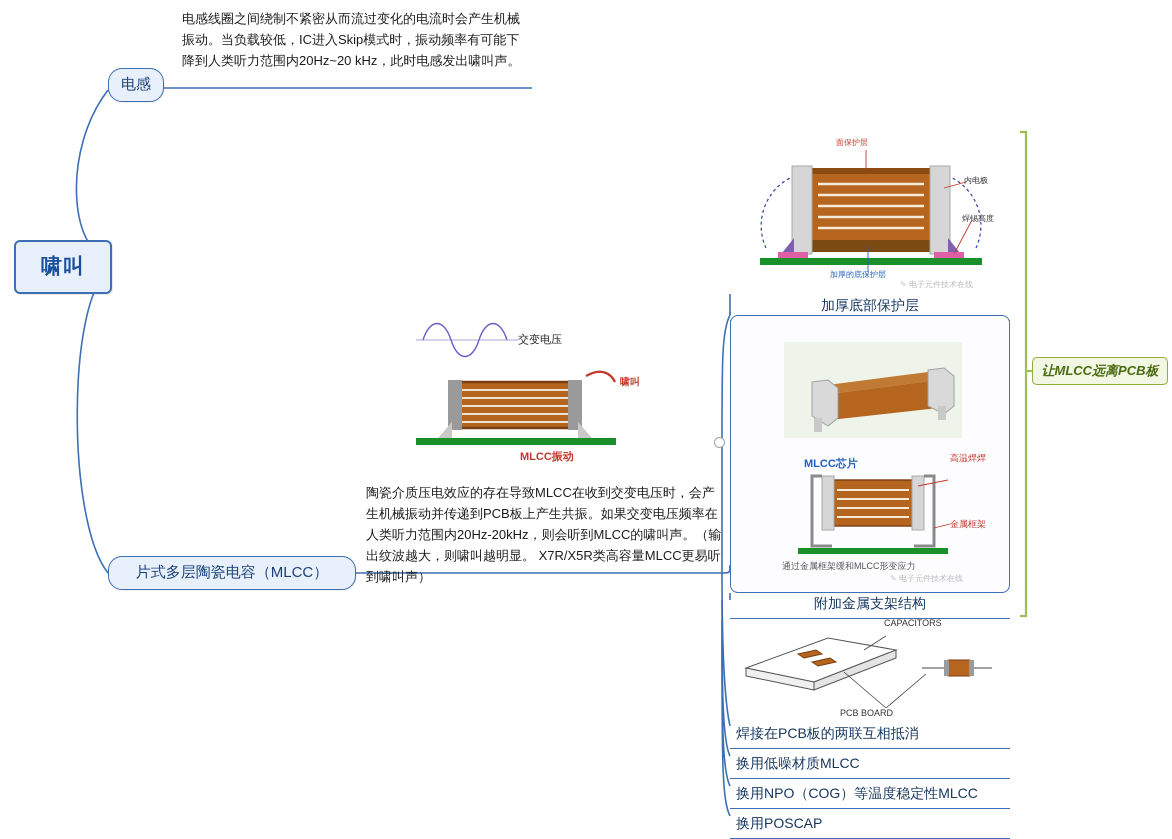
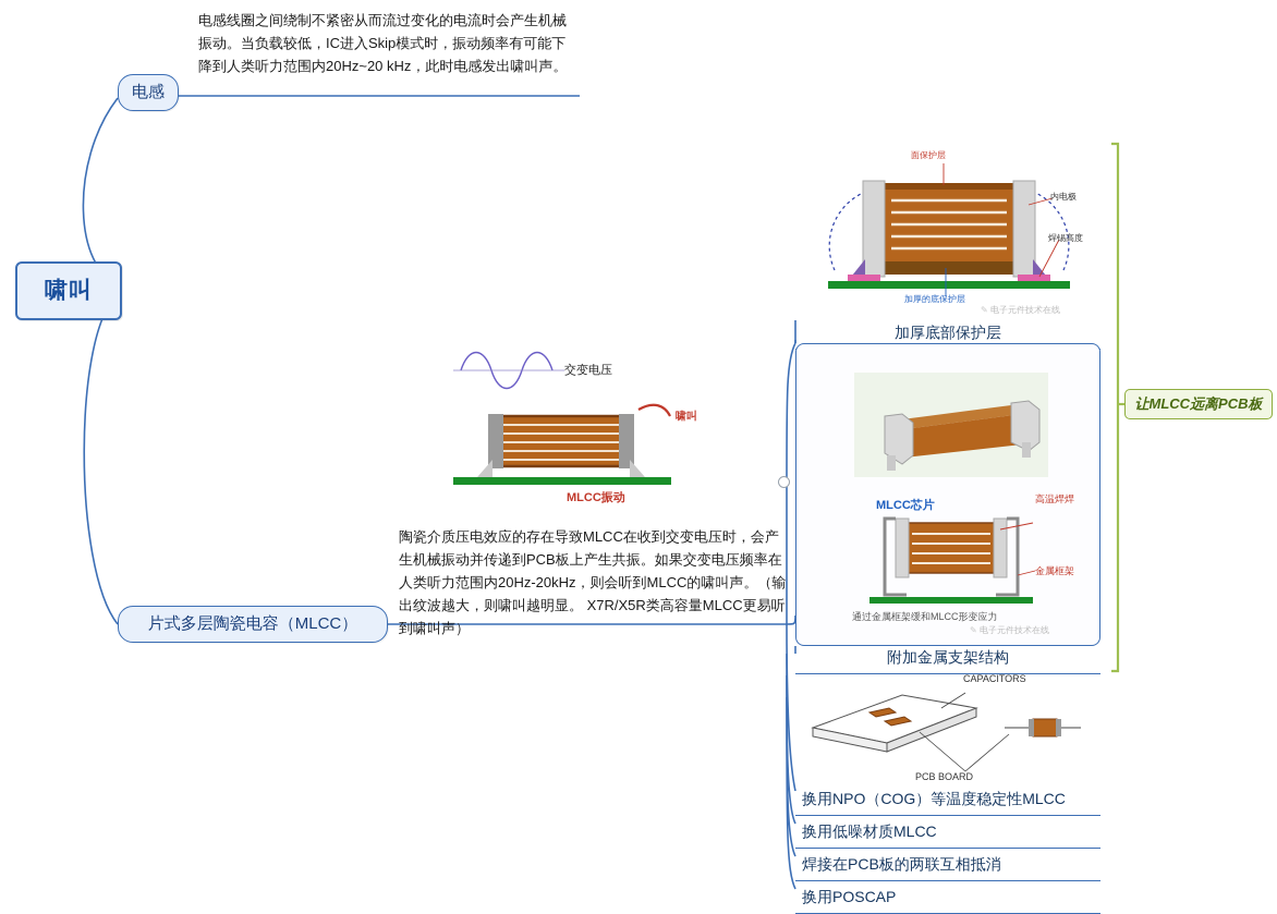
  啸叫
  电感
  电感线圈之间绕制不紧密从而流过变化的电流时会产生机械振动。当负载较低，IC进入Skip模式时，振动频率有可能下降到人类听力范围内20Hz~20 kHz，此时电感发出啸叫声。
  片式多层陶瓷电容（MLCC）
  陶瓷介质压电效应的存在导致MLCC在收到交变电压时，会产生机械振动并传递到PCB板上产生共振。如果交变电压频率在人类听力范围内20Hz-20kHz，则会听到MLCC的啸叫声。（输出纹波越大，则啸叫越明显。 X7R/X5R类高容量MLCC更易听到啸叫声）
  交变电压
  啸叫
  MLCC振动
  面保护层
  内电极
  焊锡高度
  加厚的底保护层
  ✎ 电子元件技术在线
  加厚底部保护层
  MLCC芯片
  高温焊焊
  金属框架
  通过金属框架缓和MLCC形变应力
  ✎ 电子元件技术在线
  附加金属支架结构
  CAPACITORS
  PCB BOARD
- 焊接在PCB板的两联互相抵消
+ 换用NPO（COG）等温度稳定性MLCC
  换用低噪材质MLCC
- 换用NPO（COG）等温度稳定性MLCC
+ 焊接在PCB板的两联互相抵消
  换用POSCAP
  让MLCC远离PCB板
